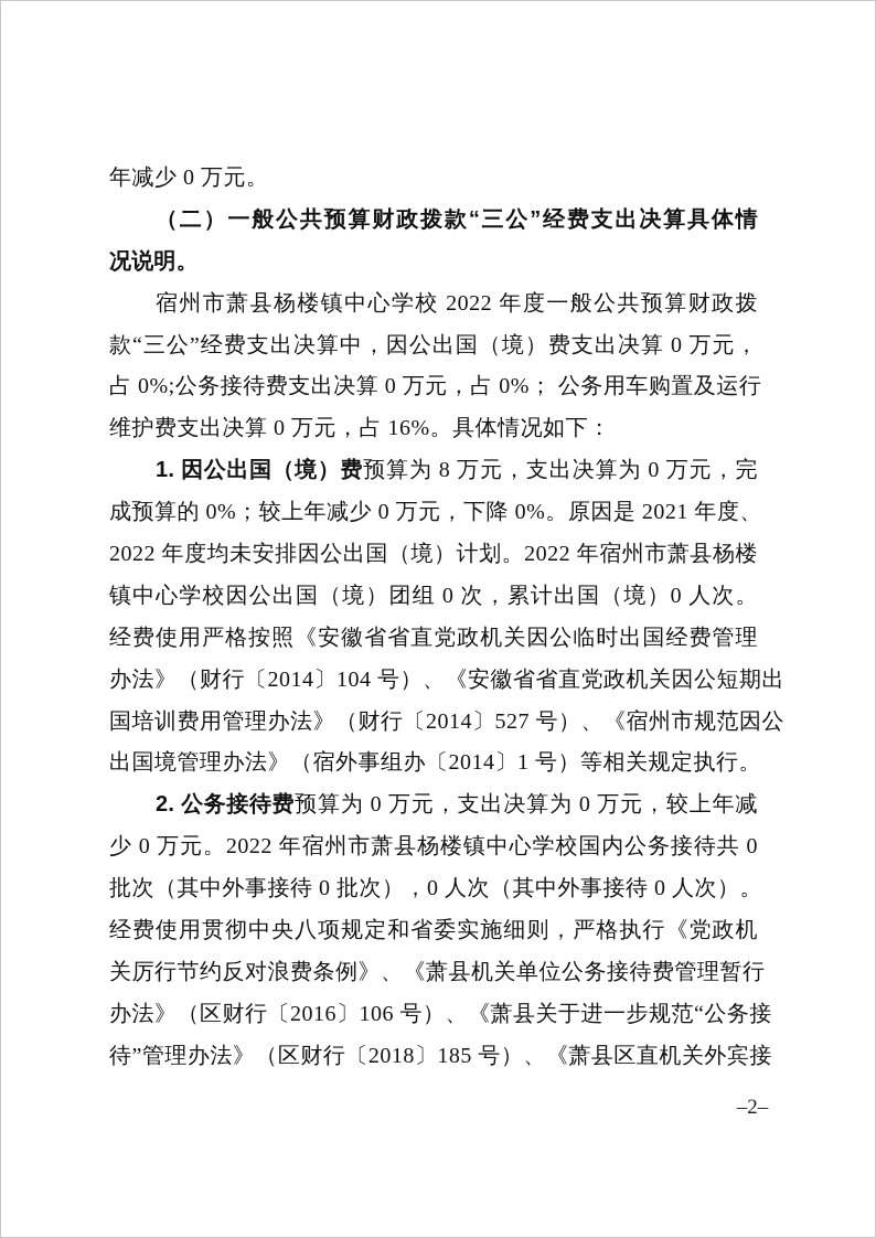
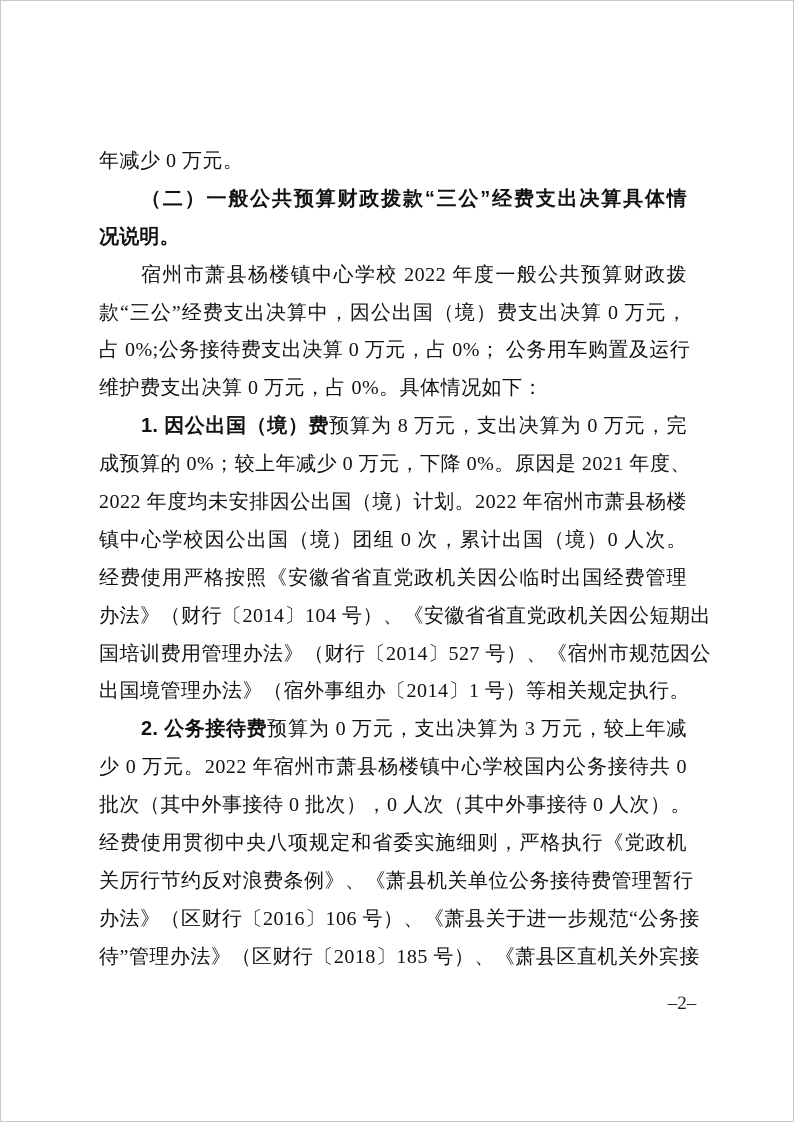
  年减少 0 万元。
  （二）一般公共预算财政拨款“三公”经费支出决算具体情
  况说明。
  宿州市萧县杨楼镇中心学校 2022 年度一般公共预算财政拨
  款“三公”经费支出决算中，因公出国（境）费支出决算 0 万元，
  占 0%;公务接待费支出决算 0 万元，占 0%； 公务用车购置及运行
- 维护费支出决算 0 万元，占 16%。具体情况如下：
+ 维护费支出决算 0 万元，占 0%。具体情况如下：
  1. 因公出国（境）费预算为 8 万元，支出决算为 0 万元，完
  成预算的 0%；较上年减少 0 万元，下降 0%。原因是 2021 年度、
  2022 年度均未安排因公出国（境）计划。2022 年宿州市萧县杨楼
  镇中心学校因公出国（境）团组 0 次，累计出国（境）0 人次。
  经费使用严格按照《安徽省省直党政机关因公临时出国经费管理
  办法》（财行〔2014〕104 号）、《安徽省省直党政机关因公短期出
  国培训费用管理办法》（财行〔2014〕527 号）、《宿州市规范因公
  出国境管理办法》（宿外事组办〔2014〕1 号）等相关规定执行。
- 2. 公务接待费预算为 0 万元，支出决算为 0 万元，较上年减
+ 2. 公务接待费预算为 0 万元，支出决算为 3 万元，较上年减
  少 0 万元。2022 年宿州市萧县杨楼镇中心学校国内公务接待共 0
  批次（其中外事接待 0 批次），0 人次（其中外事接待 0 人次）。
  经费使用贯彻中央八项规定和省委实施细则，严格执行《党政机
  关厉行节约反对浪费条例》、《萧县机关单位公务接待费管理暂行
  办法》（区财行〔2016〕106 号）、《萧县关于进一步规范“公务接
  待”管理办法》（区财行〔2018〕185 号）、《萧县区直机关外宾接
  –2–
